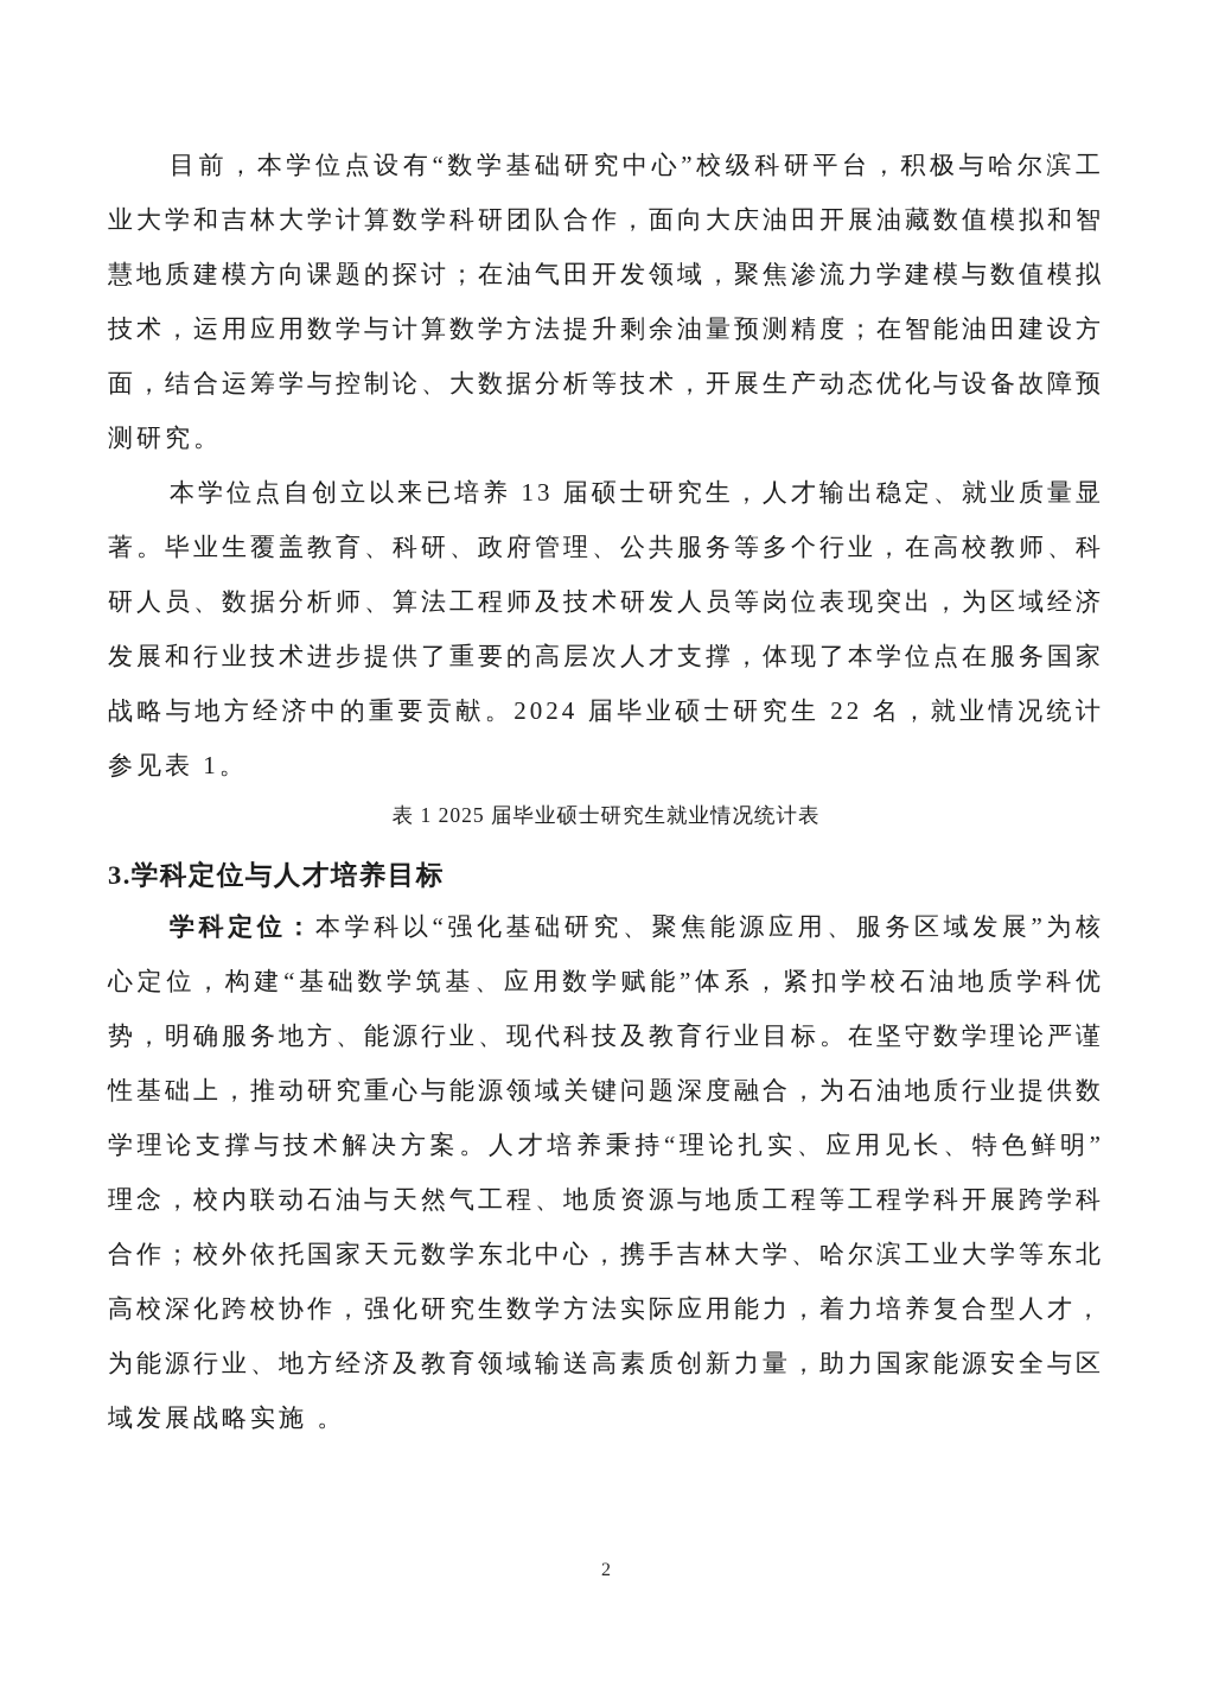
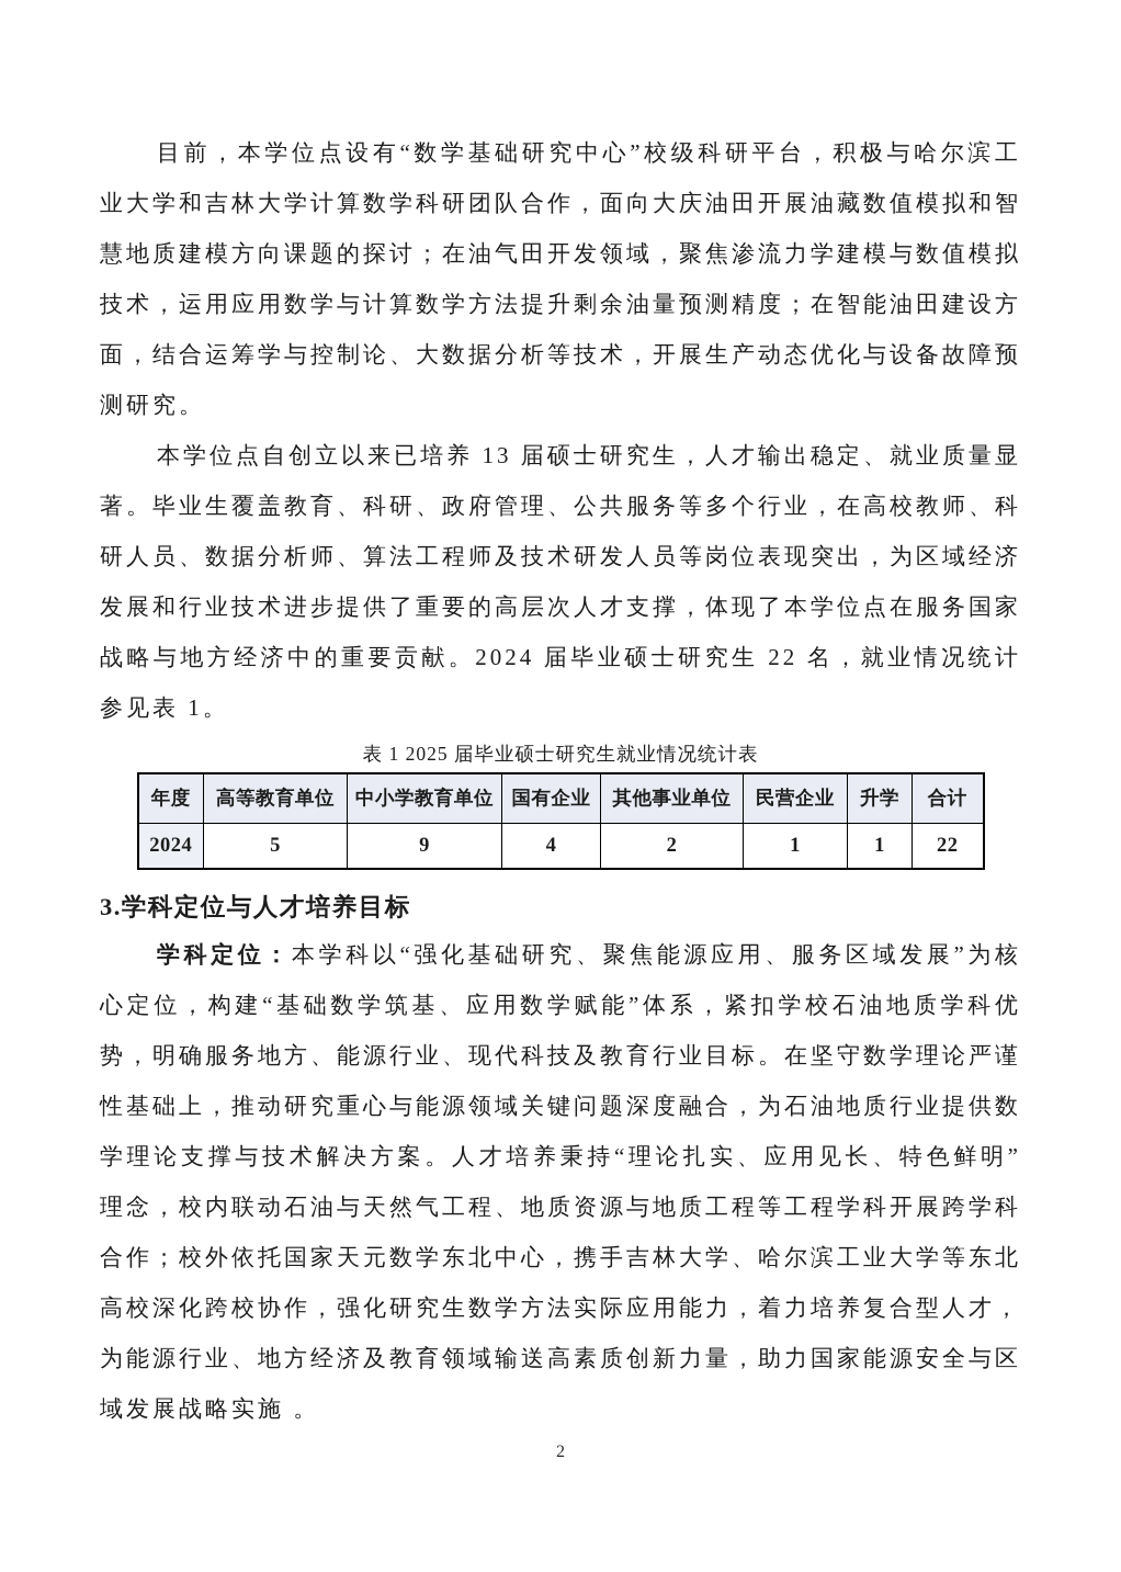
  目前，本学位点设有“数学基础研究中心”校级科研平台，积极与哈尔滨工业大学和吉林大学计算数学科研团队合作，面向大庆油田开展油藏数值模拟和智慧地质建模方向课题的探讨；在油气田开发领域，聚焦渗流力学建模与数值模拟技术，运用应用数学与计算数学方法提升剩余油量预测精度；在智能油田建设方面，结合运筹学与控制论、大数据分析等技术，开展生产动态优化与设备故障预测研究。
  本学位点自创立以来已培养 13 届硕士研究生，人才输出稳定、就业质量显著。毕业生覆盖教育、科研、政府管理、公共服务等多个行业，在高校教师、科研人员、数据分析师、算法工程师及技术研发人员等岗位表现突出，为区域经济发展和行业技术进步提供了重要的高层次人才支撑，体现了本学位点在服务国家战略与地方经济中的重要贡献。2024 届毕业硕士研究生 22 名，就业情况统计参见表 1。
  表 1 2025 届毕业硕士研究生就业情况统计表
+ 年度	高等教育单位	中小学教育单位	国有企业	其他事业单位	民营企业	升学	合计
+ 2024	5	9	4	2	1	1	22
  3.学科定位与人才培养目标
  学科定位：本学科以“强化基础研究、聚焦能源应用、服务区域发展”为核心定位，构建“基础数学筑基、应用数学赋能”体系，紧扣学校石油地质学科优势，明确服务地方、能源行业、现代科技及教育行业目标。在坚守数学理论严谨性基础上，推动研究重心与能源领域关键问题深度融合，为石油地质行业提供数学理论支撑与技术解决方案。人才培养秉持“理论扎实、应用见长、特色鲜明”理念，校内联动石油与天然气工程、地质资源与地质工程等工程学科开展跨学科合作；校外依托国家天元数学东北中心，携手吉林大学、哈尔滨工业大学等东北高校深化跨校协作，强化研究生数学方法实际应用能力，着力培养复合型人才，为能源行业、地方经济及教育领域输送高素质创新力量，助力国家能源安全与区域发展战略实施 。
  2
